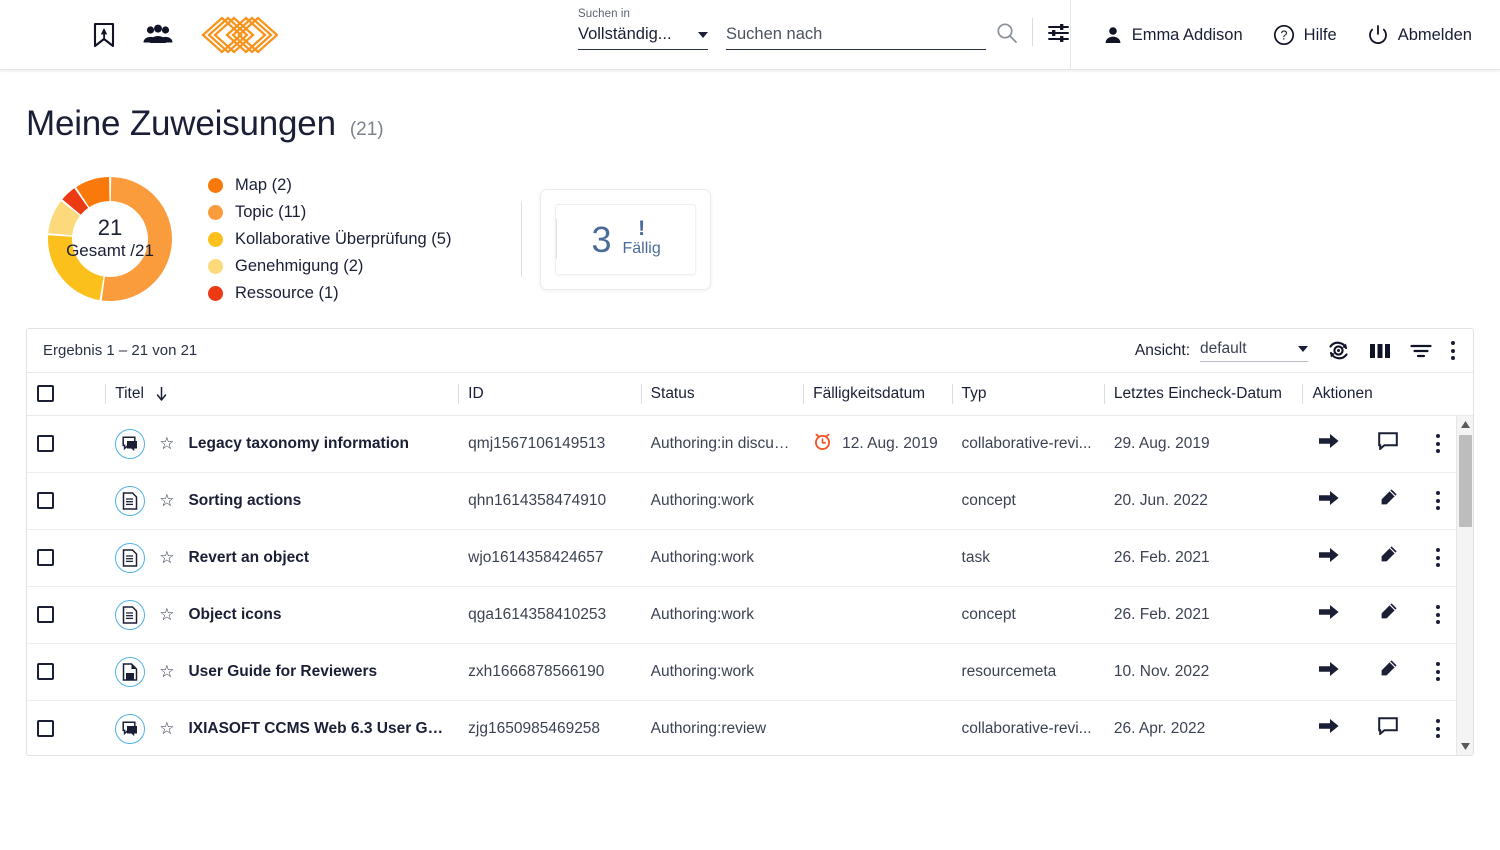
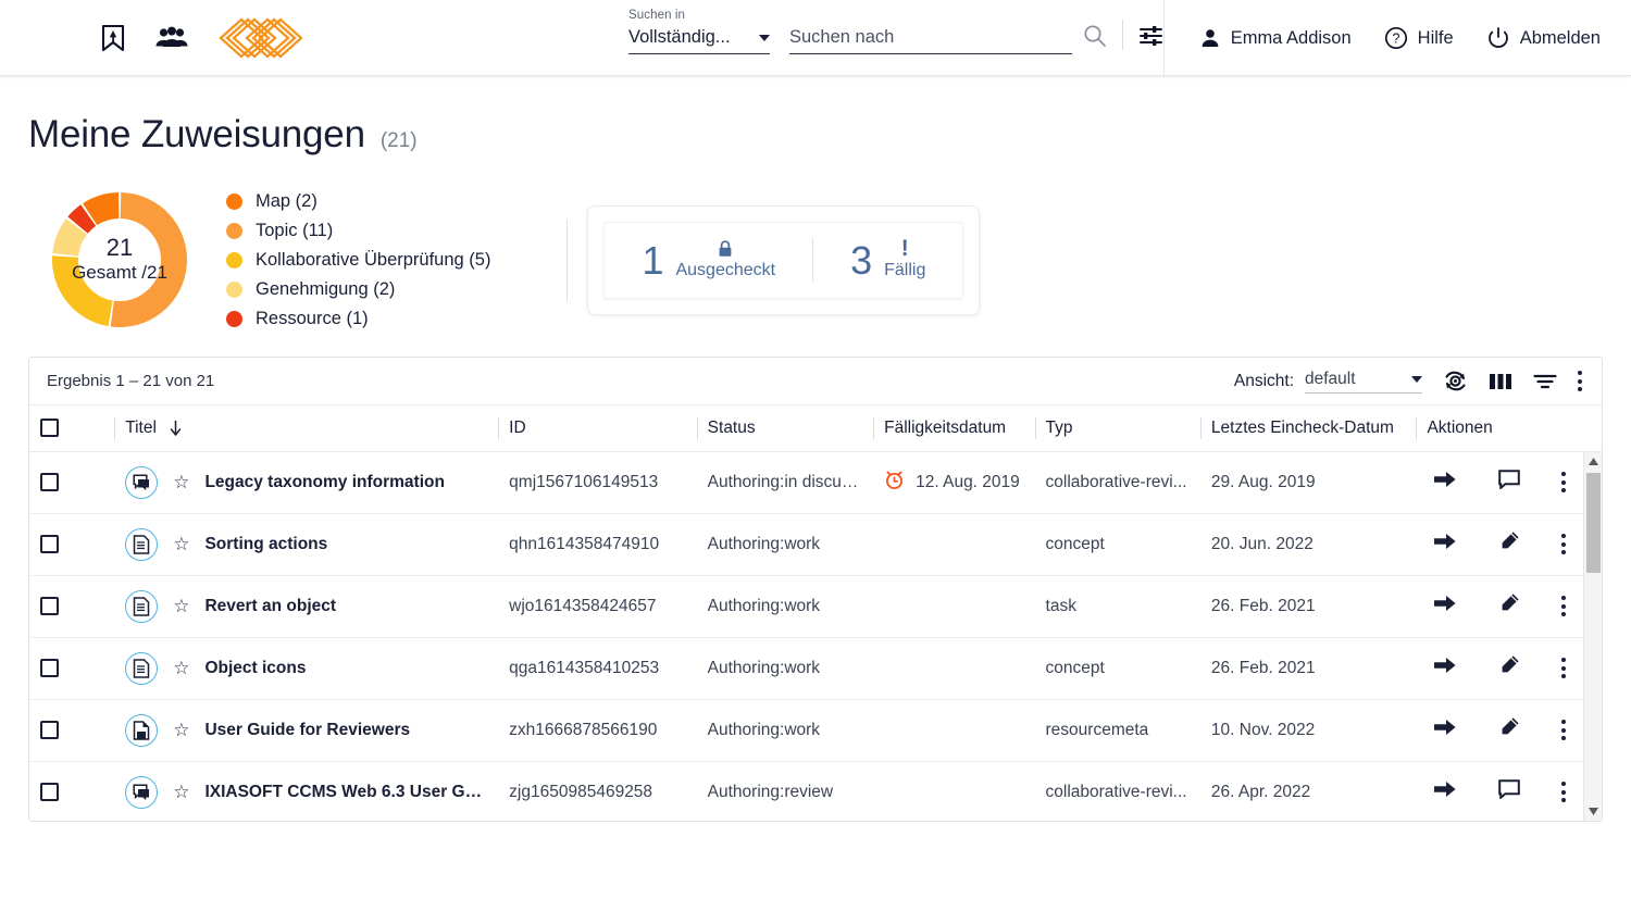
  Suchen in
  Vollständig...
  Suchen nach
  Emma Addison
  ?
  Hilfe
  Abmelden
  Meine Zuweisungen
  (21)
  21
  Gesamt /21
  Map (2)
  Topic (11)
  Kollaborative Überprüfung (5)
  Genehmigung (2)
  Ressource (1)
+ 1
+ Ausgecheckt
  3
  !
  Fällig
  Ergebnis 1 – 21 von 21
  Ansicht:
  default
  	Titel	ID	Status	Fälligkeitsdatum	Typ	Letztes Eincheck-Datum	Aktionen
  	☆ Legacy taxonomy information	qmj1567106149513	Authoring:in discus...	12. Aug. 2019	collaborative-revi...	29. Aug. 2019
  	☆ Sorting actions	qhn1614358474910	Authoring:work		concept	20. Jun. 2022
  	☆ Revert an object	wjo1614358424657	Authoring:work		task	26. Feb. 2021
  	☆ Object icons	qga1614358410253	Authoring:work		concept	26. Feb. 2021
  	☆ User Guide for Reviewers	zxh1666878566190	Authoring:work		resourcemeta	10. Nov. 2022
  	☆ IXIASOFT CCMS Web 6.3 User Guid	zjg1650985469258	Authoring:review		collaborative-revi...	26. Apr. 2022
